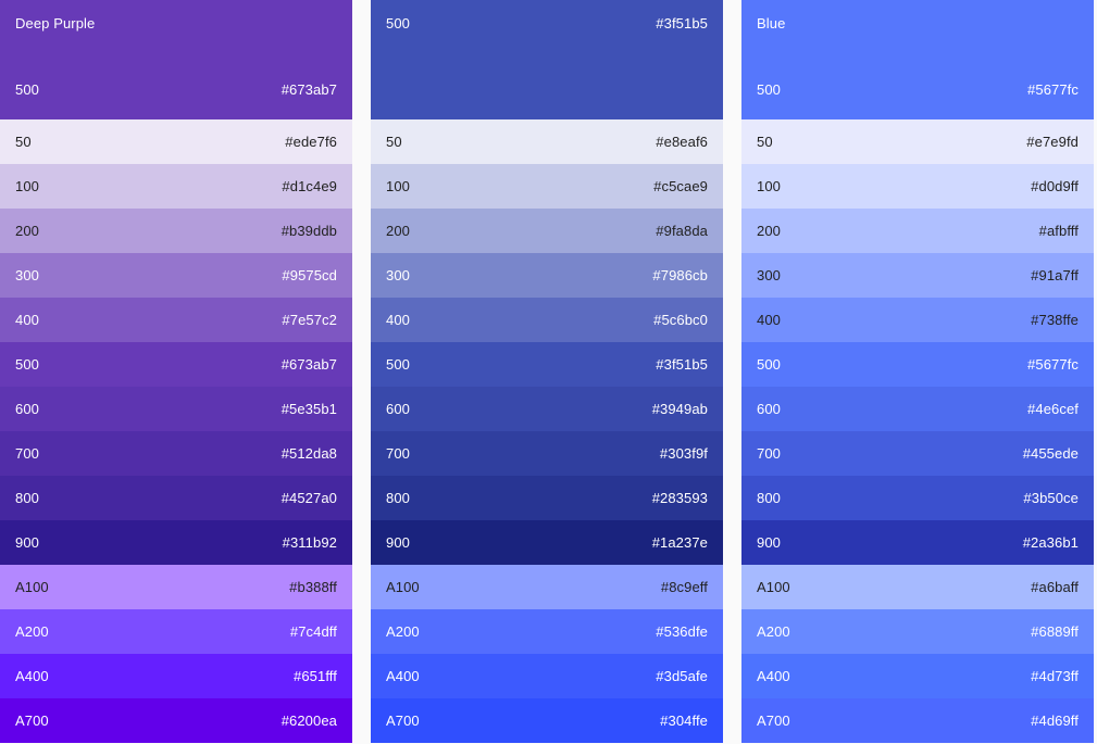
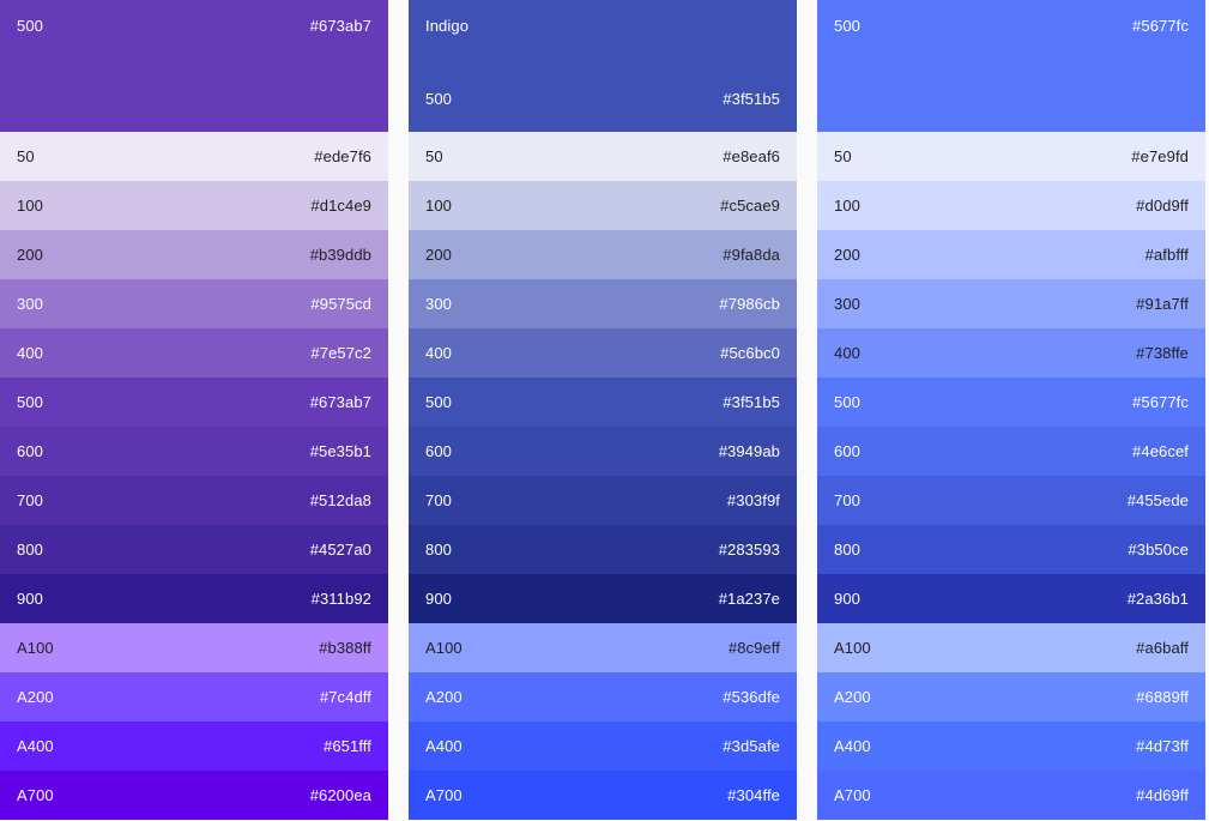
- Deep Purple
  500
  #673ab7
  50
  #ede7f6
  100
  #d1c4e9
  200
  #b39ddb
  300
  #9575cd
  400
  #7e57c2
  500
  #673ab7
  600
  #5e35b1
  700
  #512da8
  800
  #4527a0
  900
  #311b92
  A100
  #b388ff
  A200
  #7c4dff
  A400
  #651fff
  A700
  #6200ea
+ Indigo
  500
  #3f51b5
  50
  #e8eaf6
  100
  #c5cae9
  200
  #9fa8da
  300
  #7986cb
  400
  #5c6bc0
  500
  #3f51b5
  600
  #3949ab
  700
  #303f9f
  800
  #283593
  900
  #1a237e
  A100
  #8c9eff
  A200
  #536dfe
  A400
  #3d5afe
  A700
  #304ffe
- Blue
  500
  #5677fc
  50
  #e7e9fd
  100
  #d0d9ff
  200
  #afbfff
  300
  #91a7ff
  400
  #738ffe
  500
  #5677fc
  600
  #4e6cef
  700
  #455ede
  800
  #3b50ce
  900
  #2a36b1
  A100
  #a6baff
  A200
  #6889ff
  A400
  #4d73ff
  A700
  #4d69ff
